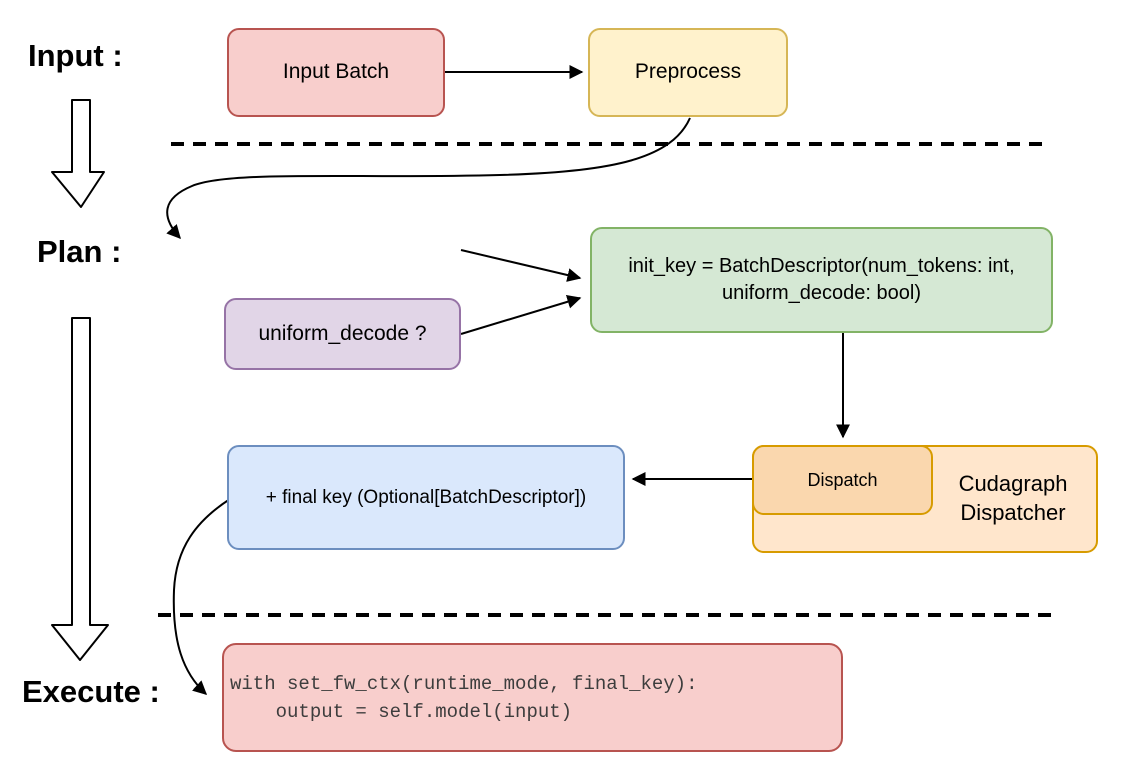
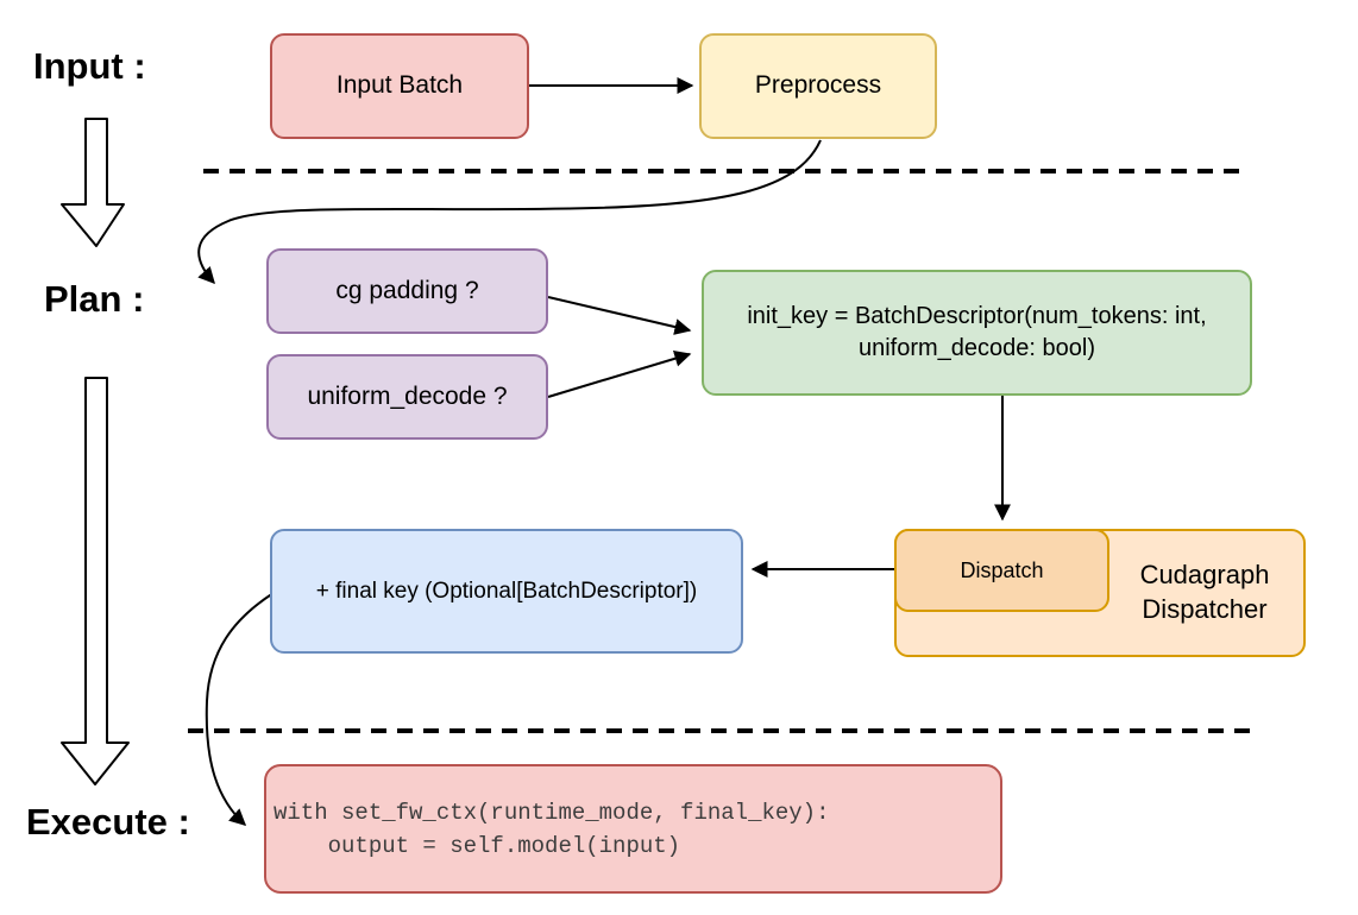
  Input :
  Plan :
  Execute :
  Input Batch
  Preprocess
+ cg padding ?
  uniform_decode ?
  init_key = BatchDescriptor(num_tokens: int,
  uniform_decode: bool)
  + final key (Optional[BatchDescriptor])
  Dispatch
  Cudagraph
  Dispatcher
  with set_fw_ctx(runtime_mode, final_key):
  output = self.model(input)
